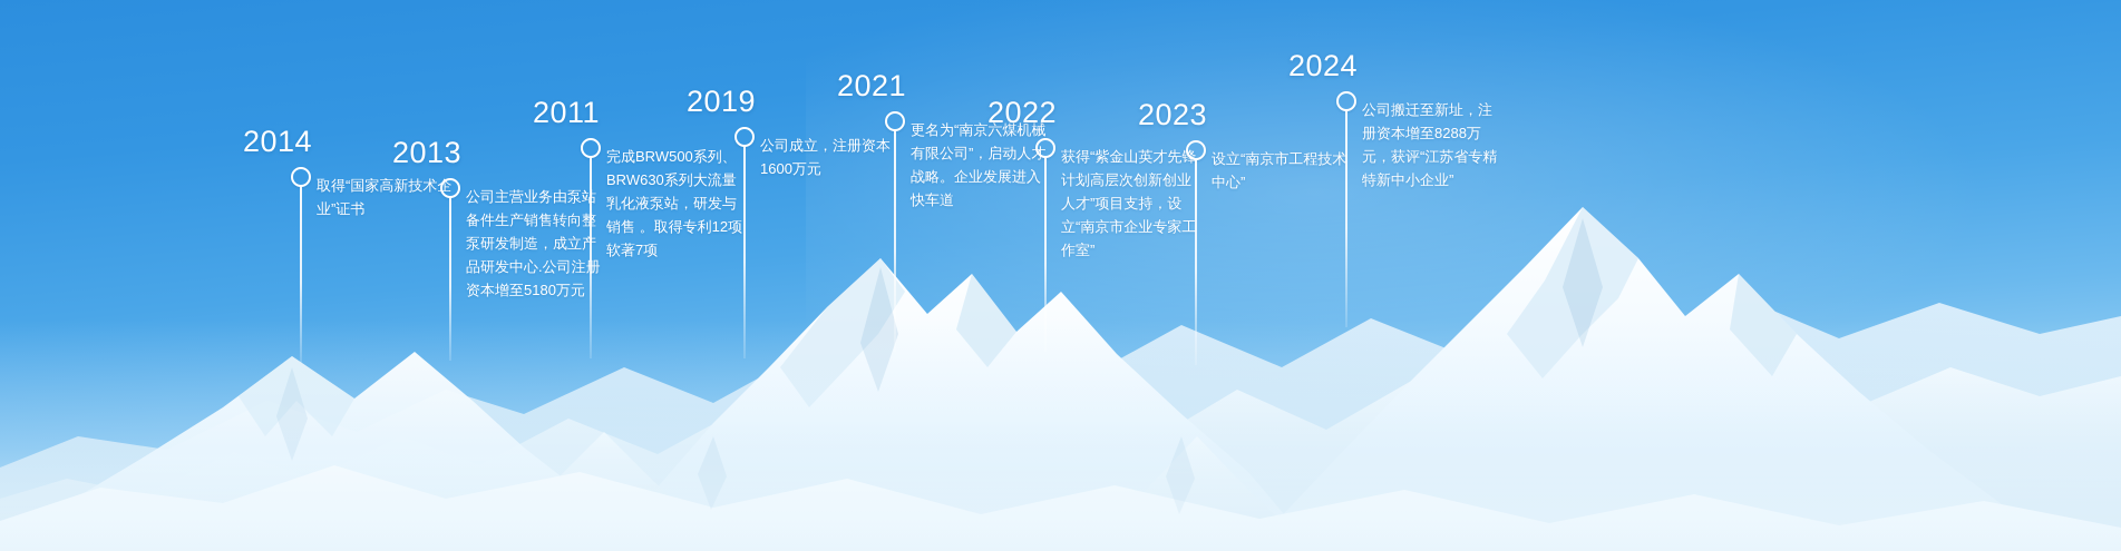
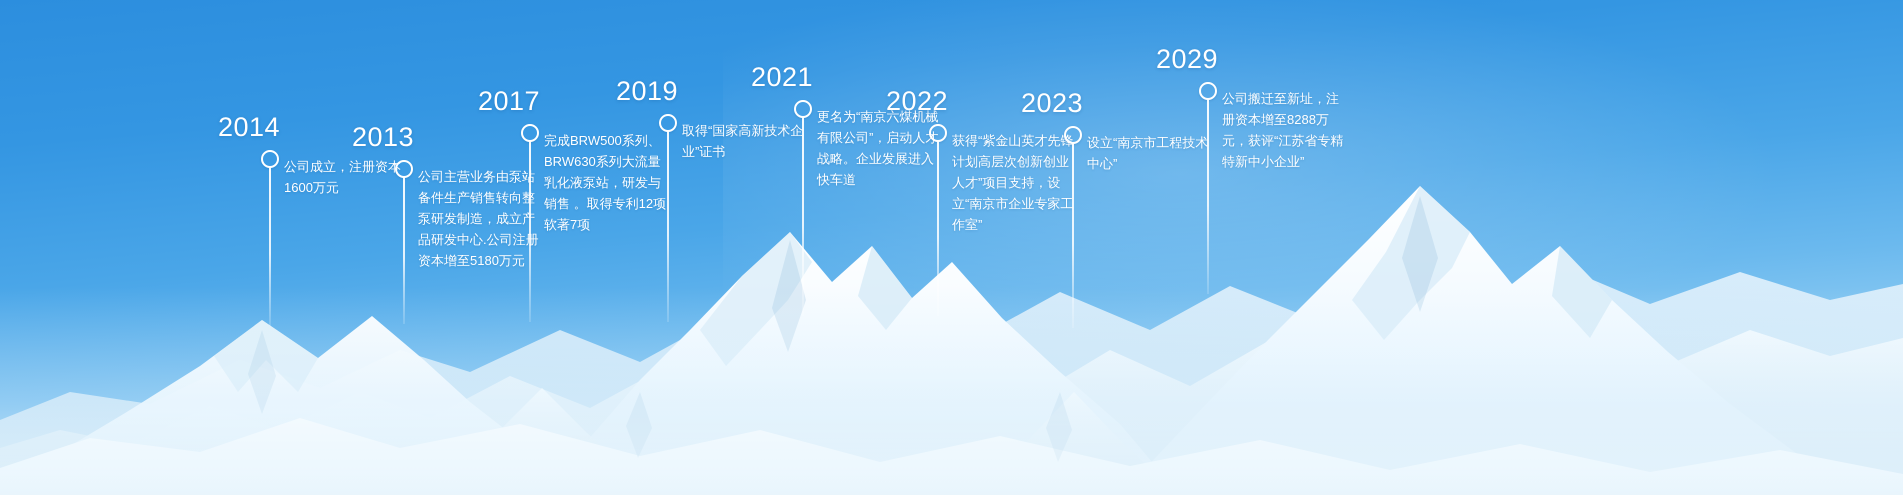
  2014
- 取得“国家高新技术企业”证书
+ 公司成立，注册资本1600万元
  2013
  公司主营业务由泵备件生产销售转向泵研发制造，成立品研发中心.公司注册资本增至5180万元
- 2011
+ 2017
  完成BRW500系列、BRW630系列大流量乳化液泵站，研发与销售 。取得专利12项软著7项
  2019
- 公司成立，注册资本1600万元
+ 取得“国家高新技术企业”证书
  2021
  更名为“南京六煤机械有限公司”，启动人才战略。企业发展进入快车道
  2022
  获得“紫金山英才先锋计划高层次创新创业人才”项目支持，设立“南京市企业专家工作室”
  2023
  设立“南京市工程技术中心”
- 2024
+ 2029
  公司搬迁至新址，注册资本增至8288万元，获评“江苏省专精特新中小企业”
